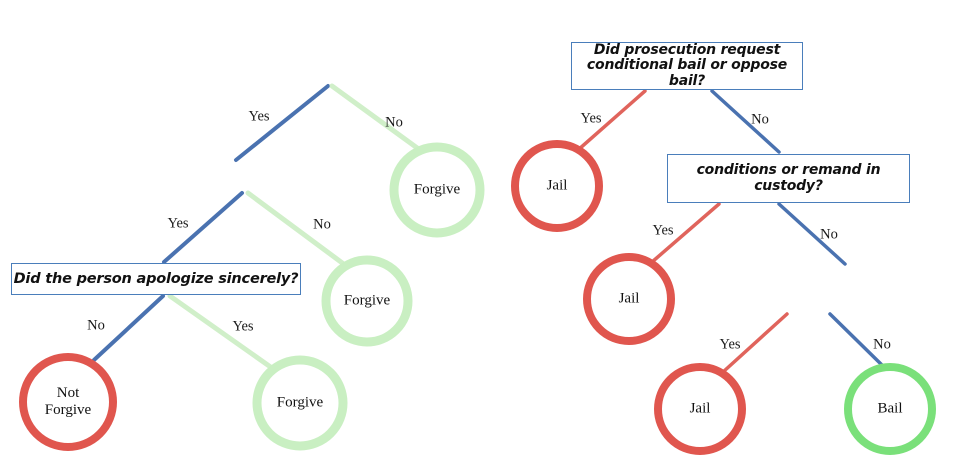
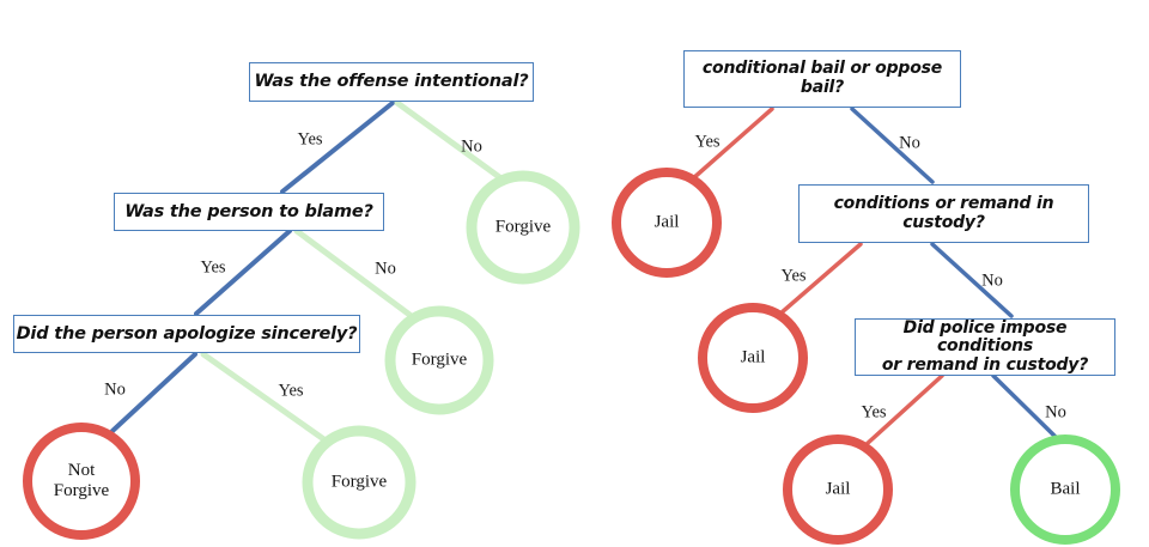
  Yes
  No
  Yes
  No
  No
  Yes
  Forgive
  Forgive
  Forgive
  Not
  Forgive
  Yes
  No
  Yes
  No
  Yes
  No
  Jail
  Jail
  Jail
  Bail
+ Was the offense intentional?
+ Was the person to blame?
  Did the person apologize sincerely?
- Did prosecution request
  conditional bail or oppose bail?
  conditions or remand in custody?
+ Did police impose conditions
+ or remand in custody?
